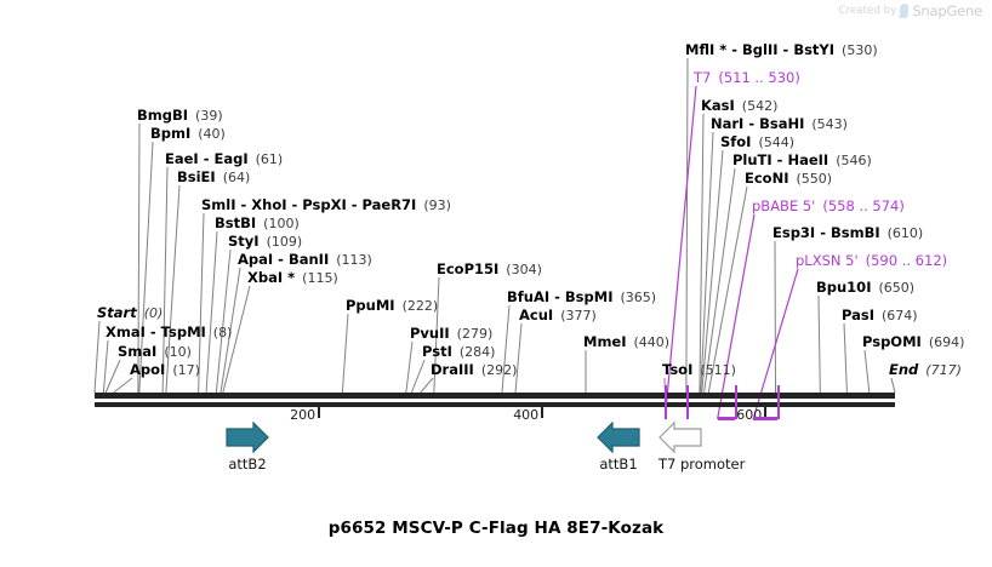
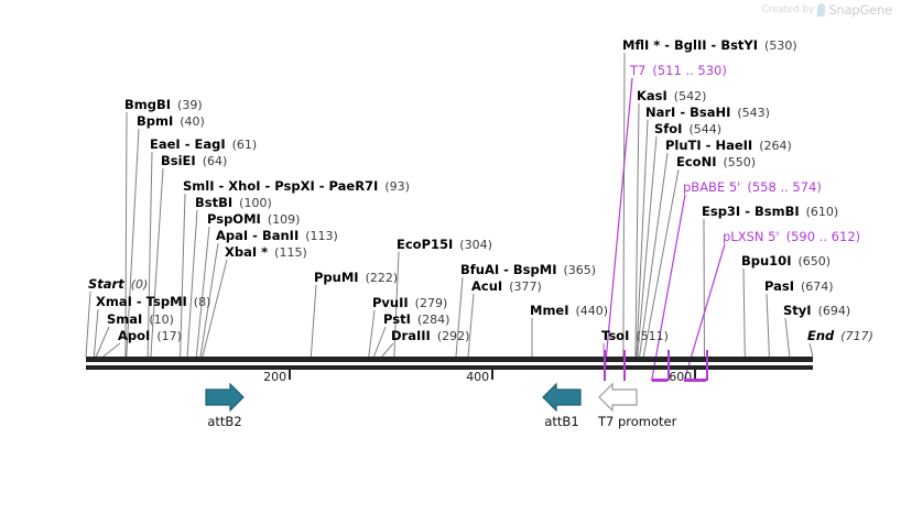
  Created by
  SnapGene
  BmgBI (39)
  BpmI (40)
  EaeI - EagI (61)
  BsiEI (64)
  SmlI - XhoI - PspXI - PaeR7I (93)
  BstBI (100)
- StyI (109)
+ PspOMI (109)
  ApaI - BanII (113)
  XbaI * (115)
  Start (0)
  XmaI - TspMI (8)
  SmaI (10)
  ApoI (17)
  PpuMI (222)
  PvuII (279)
  PstI (284)
  DraIII (292)
  EcoP15I (304)
  BfuAI - BspMI (365)
  AcuI (377)
  MmeI (440)
  TsoI (511)
  MflI * - BglII - BstYI (530)
  KasI (542)
  NarI - BsaHI (543)
  SfoI (544)
- PluTI - HaeII (546)
+ PluTI - HaeII (264)
  EcoNI (550)
  Esp3I - BsmBI (610)
  Bpu10I (650)
  PasI (674)
- PspOMI (694)
+ StyI (694)
  End (717)
  T7 (511 .. 530)
  pBABE 5' (558 .. 574)
  pLXSN 5' (590 .. 612)
  200
  400
  600
  attB2
  attB1
  T7 promoter
- p6652 MSCV-P C-Flag HA 8E7-Kozak
